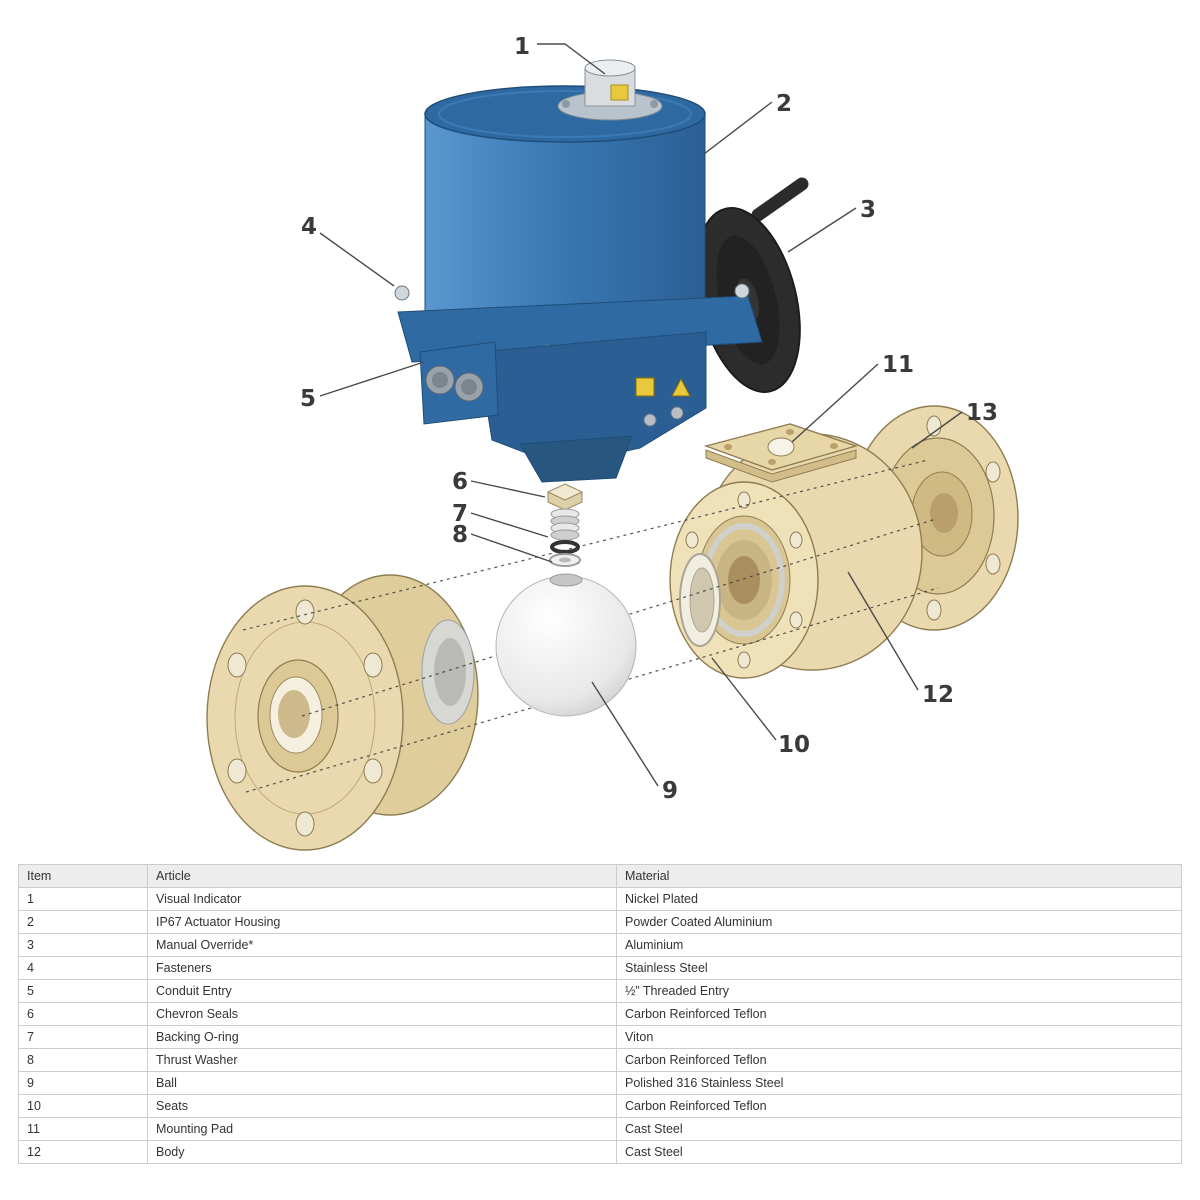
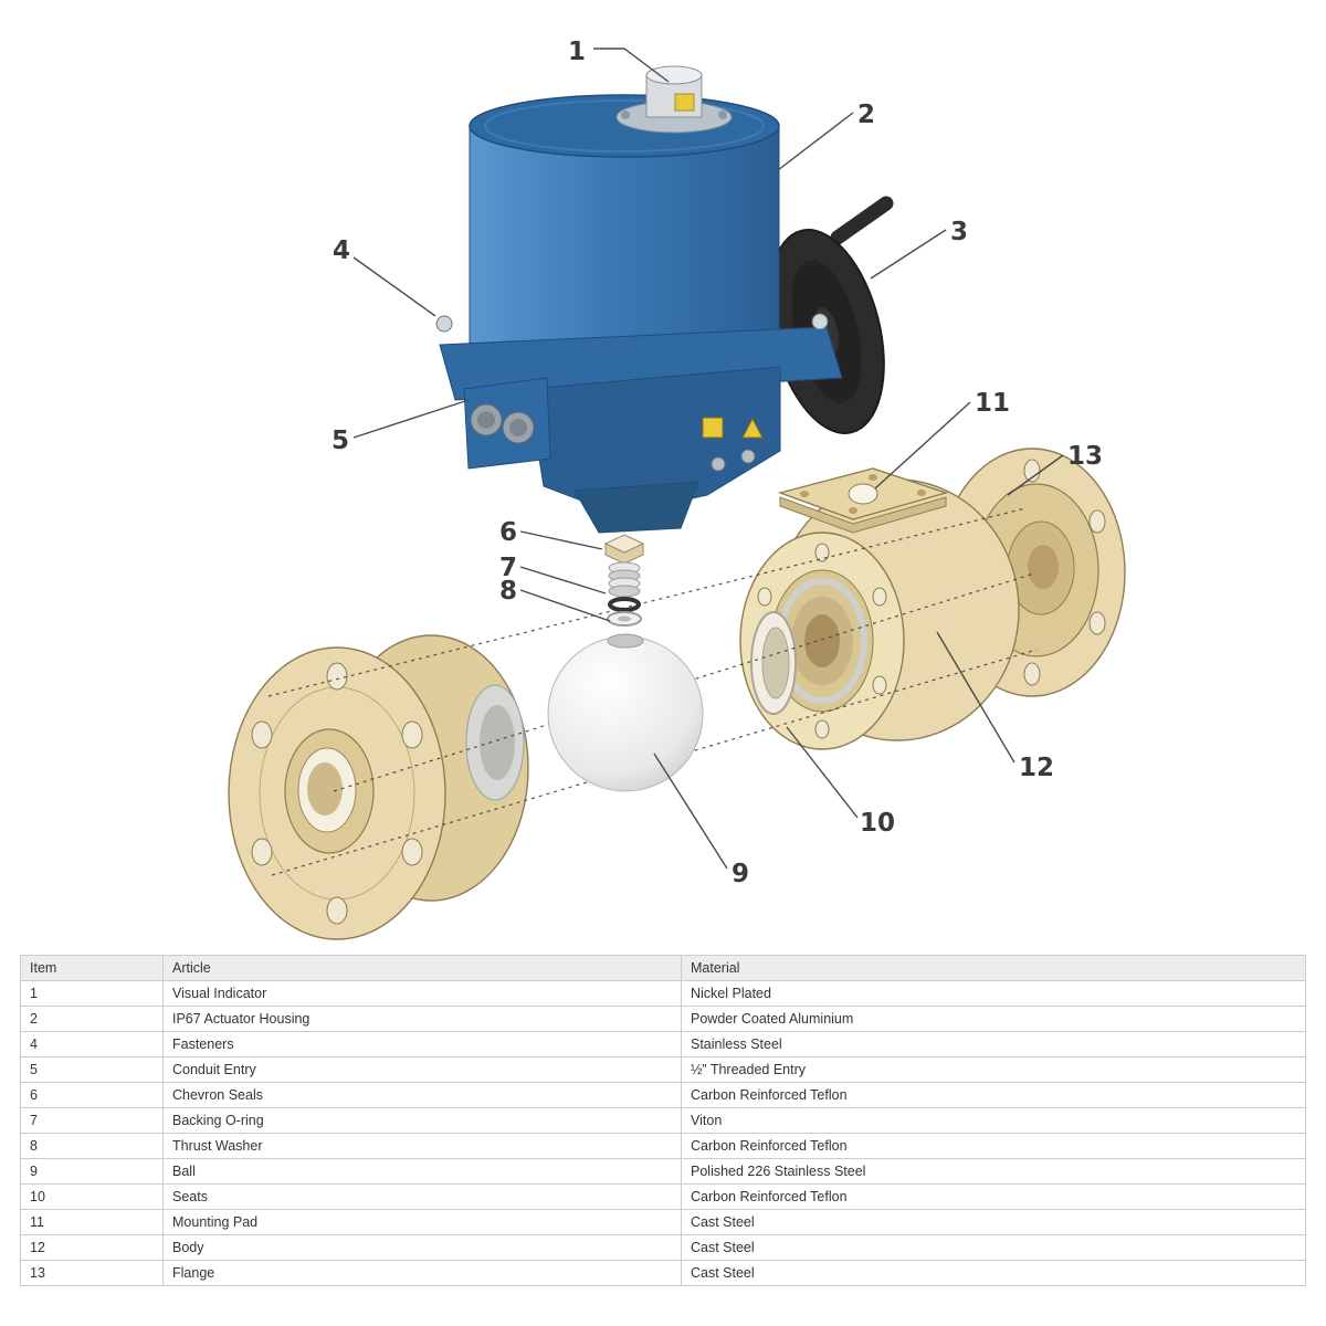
  1
  2
  3
  4
  5
  6
  7
  8
  9
  10
  11
  12
  13
  Item	Article	Material
  1	Visual Indicator	Nickel Plated
  2	IP67 Actuator Housing	Powder Coated Aluminium
- 3	Manual Override*	Aluminium
  4	Fasteners	Stainless Steel
  5	Conduit Entry	½” Threaded Entry
  6	Chevron Seals	Carbon Reinforced Teflon
  7	Backing O-ring	Viton
  8	Thrust Washer	Carbon Reinforced Teflon
- 9	Ball	Polished 316 Stainless Steel
+ 9	Ball	Polished 226 Stainless Steel
  10	Seats	Carbon Reinforced Teflon
  11	Mounting Pad	Cast Steel
  12	Body	Cast Steel
+ 13	Flange	Cast Steel
